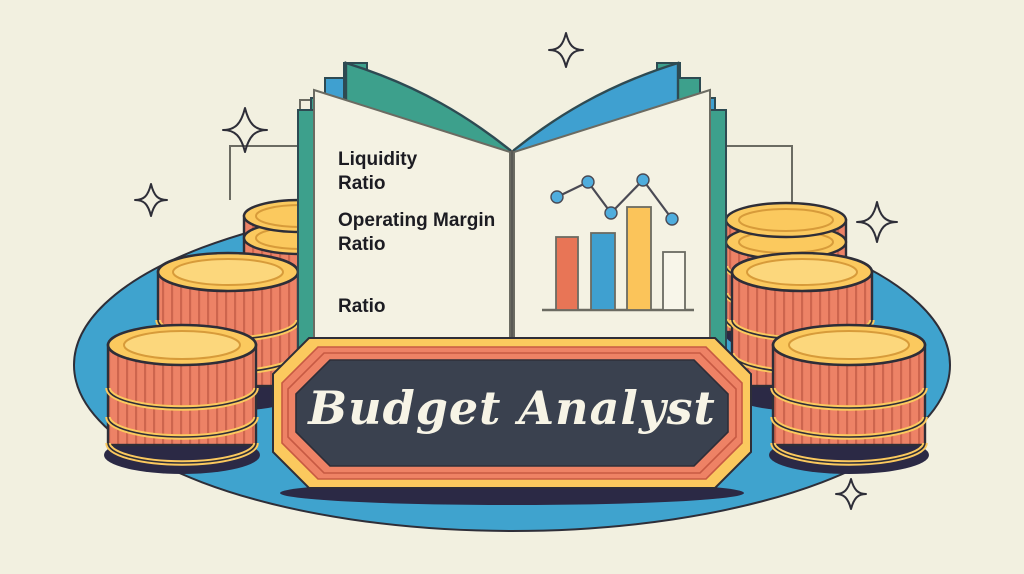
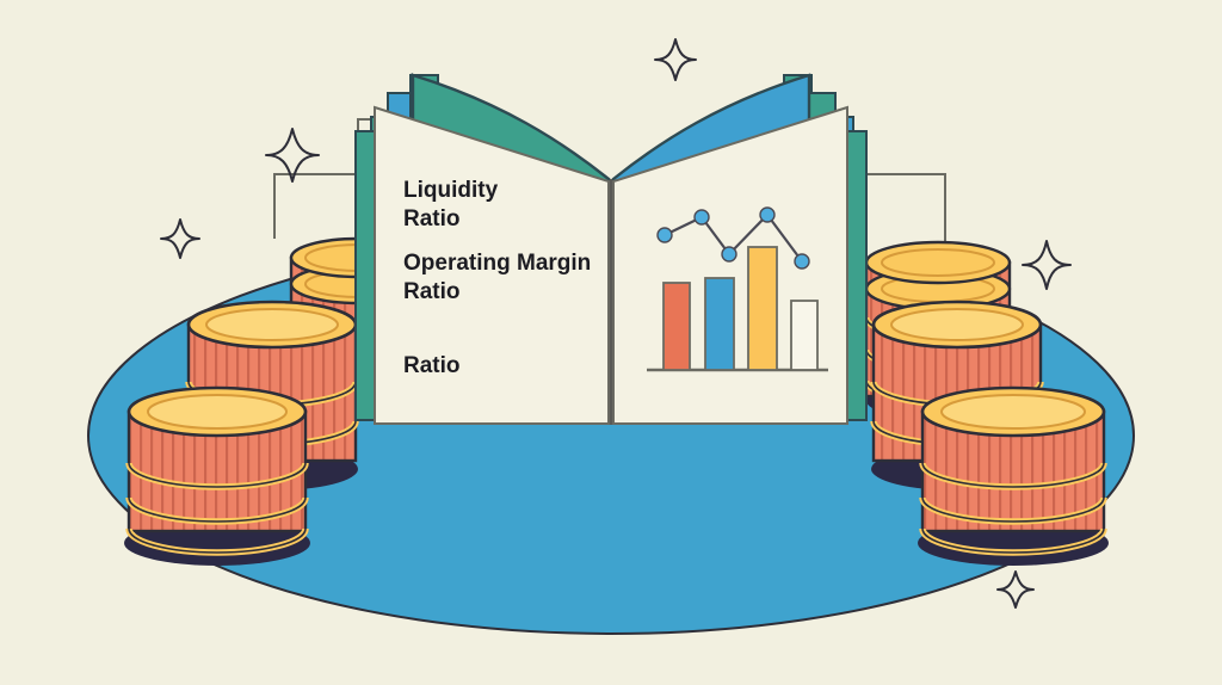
  Liquidity
  Ratio
  Operating Margin
  Ratio
  Ratio
- Budget Analyst
